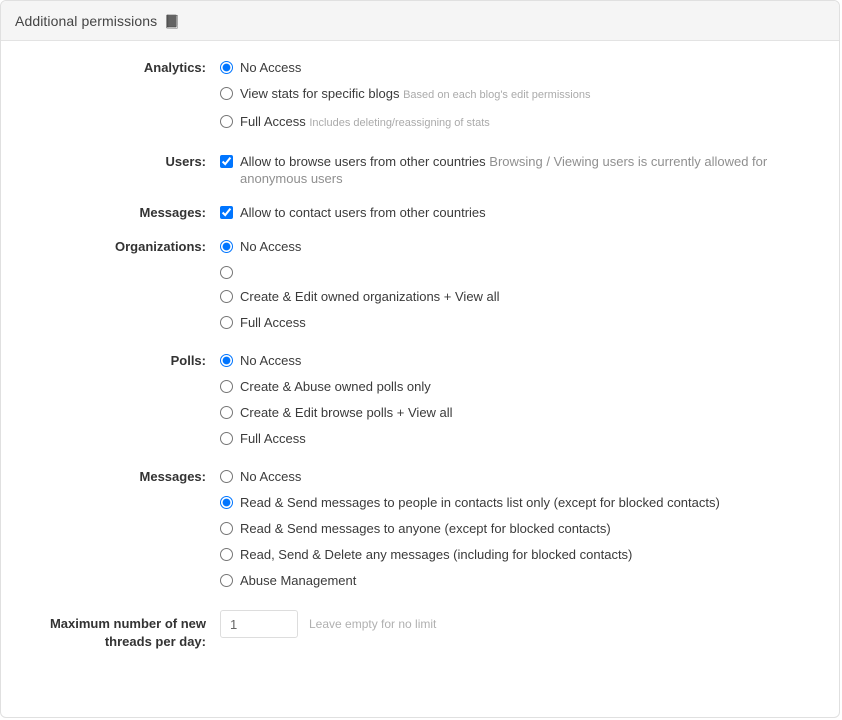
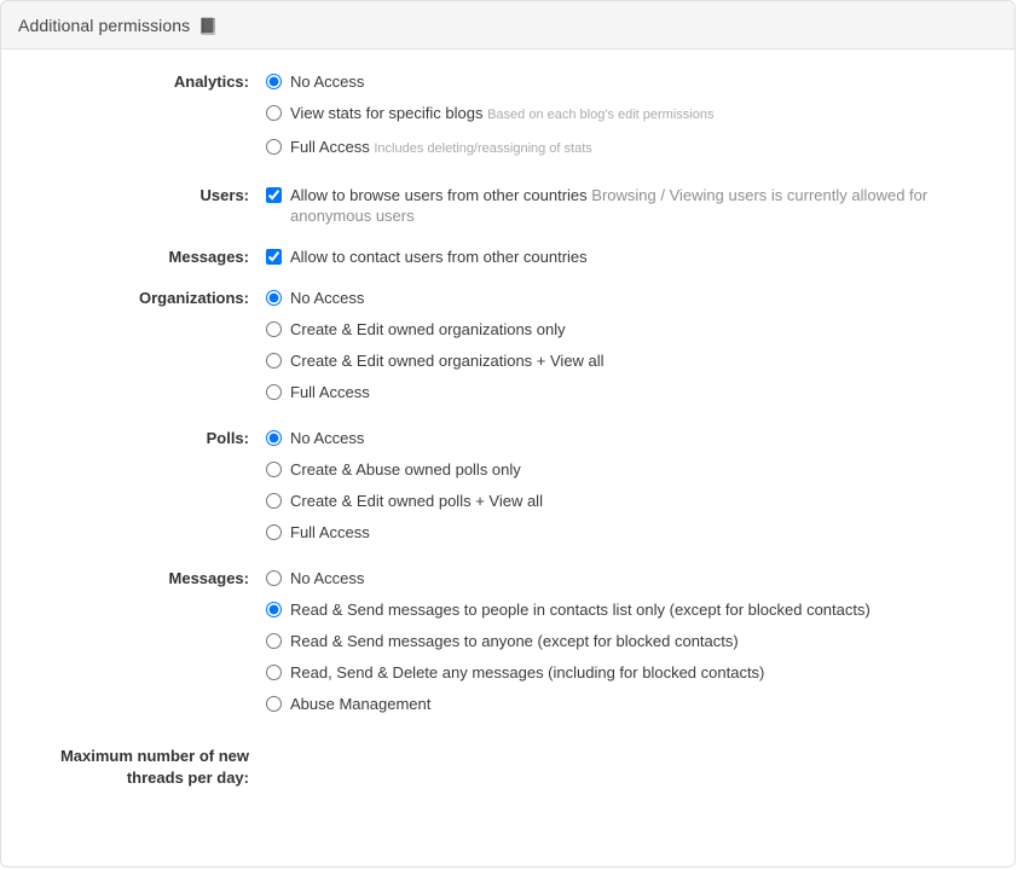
  Additional permissions
  📕
  Analytics:
  No Access
  View stats for specific blogs Based on each blog's edit permissions
  Full Access Includes deleting/reassigning of stats
  Users:
  Allow to browse users from other countries Browsing / Viewing users is currently allowed for anonymous users
  Messages:
  Allow to contact users from other countries
  Organizations:
  No Access
+ Create & Edit owned organizations only
  Create & Edit owned organizations + View all
  Full Access
  Polls:
  No Access
  Create & Abuse owned polls only
- Create & Edit browse polls + View all
+ Create & Edit owned polls + View all
  Full Access
  Messages:
  No Access
  Read & Send messages to people in contacts list only (except for blocked contacts)
  Read & Send messages to anyone (except for blocked contacts)
  Read, Send & Delete any messages (including for blocked contacts)
  Abuse Management
  Maximum number of new threads per day:
- 1
- Leave empty for no limit
